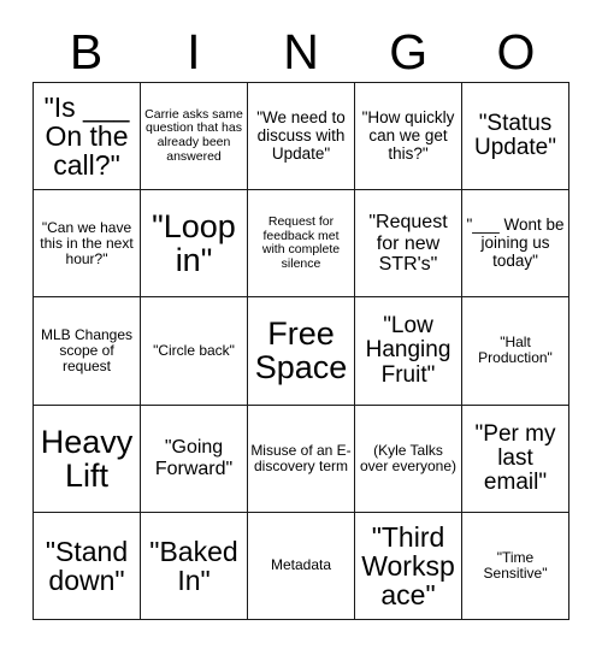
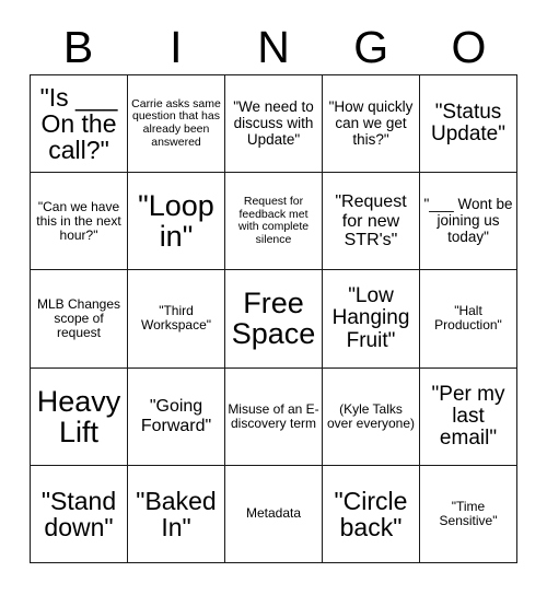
  B
  I
  N
  G
  O
  "Is ___ On the call?"
  Carrie asks same question that has already been answered
  "We need to discuss with Update"
  "How quickly can we get this?"
  "Status Update"
  "Can we have this in the next hour?"
  "Loop in"
  Request for feedback met with complete silence
  "Request for new STR's"
  "___ Wont be joining us today"
  MLB Changes scope of request
- "Circle back"
+ "Third Workspace"
  Free Space
  "Low Hanging Fruit"
  "Halt Production"
  Heavy Lift
  "Going Forward"
  Misuse of an E-discovery term
  (Kyle Talks over everyone)
  "Per my last email"
  "Stand down"
  "Baked In"
  Metadata
- "Third Workspace"
+ "Circle back"
  "Time Sensitive"
